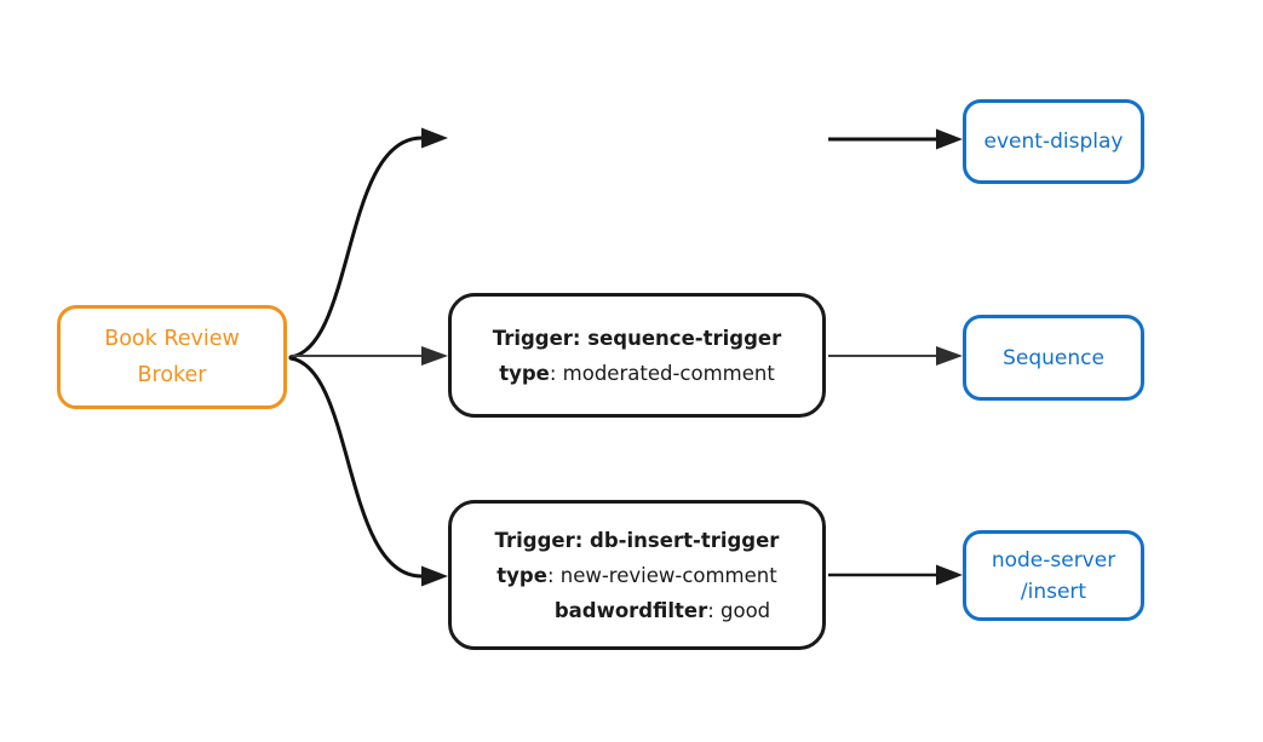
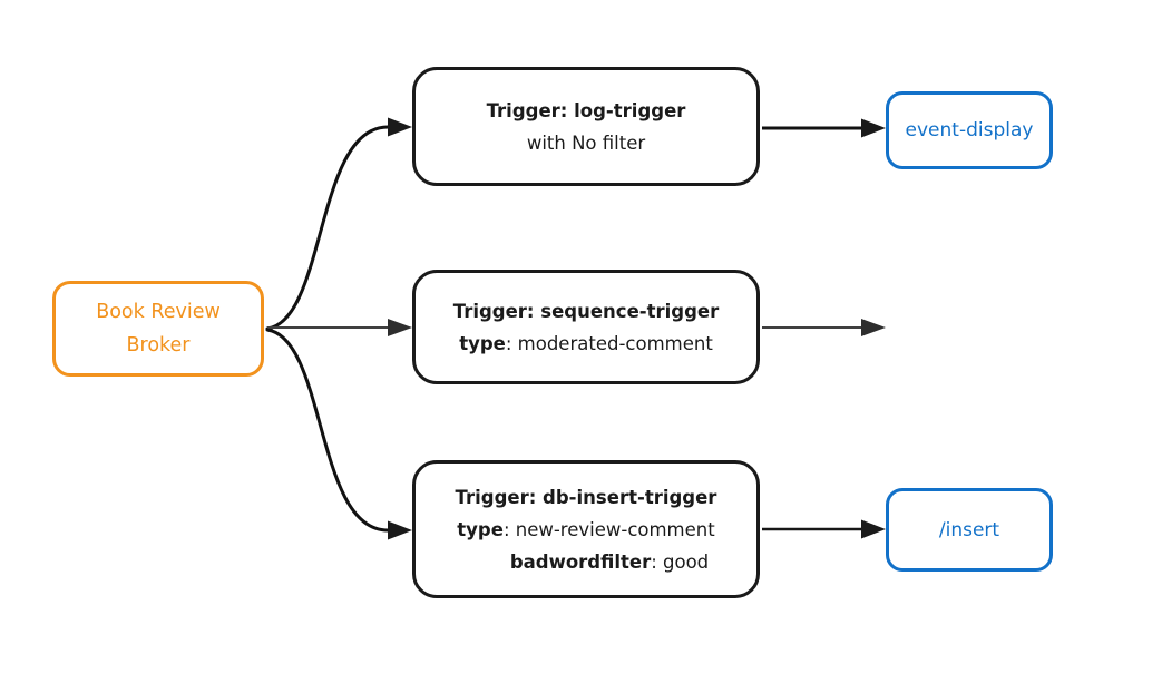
  Book Review
  Broker
+ Trigger: log-trigger
+ with No filter
  Trigger: sequence-trigger
  type: moderated-comment
  Trigger: db-insert-trigger
  type: new-review-comment
  badwordfilter: good
  event-display
- Sequence
- node-server
  /insert
